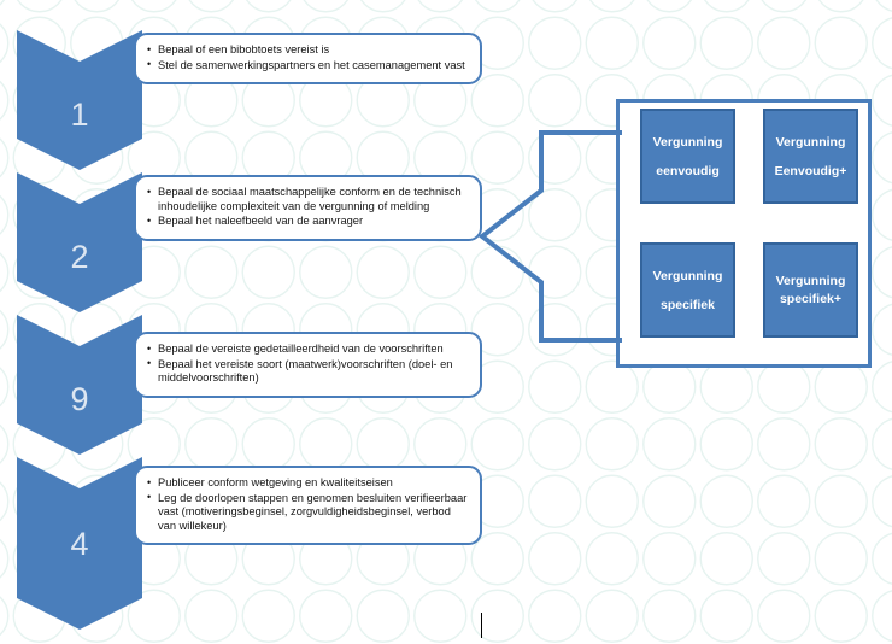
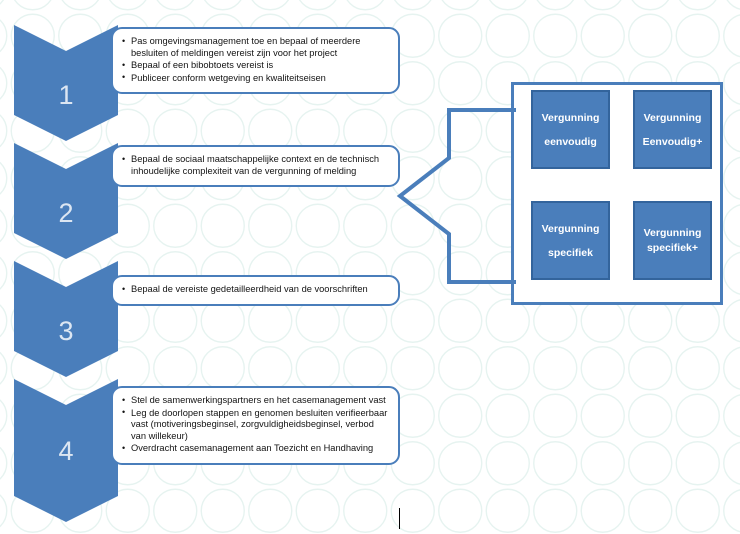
  1
+ Pas omgevingsmanagement toe en bepaal of meerdere besluiten of meldingen vereist zijn voor het project
  Bepaal of een bibobtoets vereist is
- Stel de samenwerkingspartners en het casemanagement vast
+ Publiceer conform wetgeving en kwaliteitseisen
  2
- Bepaal de sociaal maatschappelijke conform en de technisch inhoudelijke complexiteit van de vergunning of melding
+ Bepaal de sociaal maatschappelijke context en de technisch inhoudelijke complexiteit van de vergunning of melding
- Bepaal het naleefbeeld van de aanvrager
- 9
+ 3
  Bepaal de vereiste gedetailleerdheid van de voorschriften
- Bepaal het vereiste soort (maatwerk)voorschriften (doel- en middelvoorschriften)
  4
- Publiceer conform wetgeving en kwaliteitseisen
+ Stel de samenwerkingspartners en het casemanagement vast
  Leg de doorlopen stappen en genomen besluiten verifieerbaar vast (motiveringsbeginsel, zorgvuldigheidsbeginsel, verbod van willekeur)
+ Overdracht casemanagement aan Toezicht en Handhaving
  Vergunning
  eenvoudig
  Vergunning
  Eenvoudig+
  Vergunning
  specifiek
  Vergunning
  specifiek+
